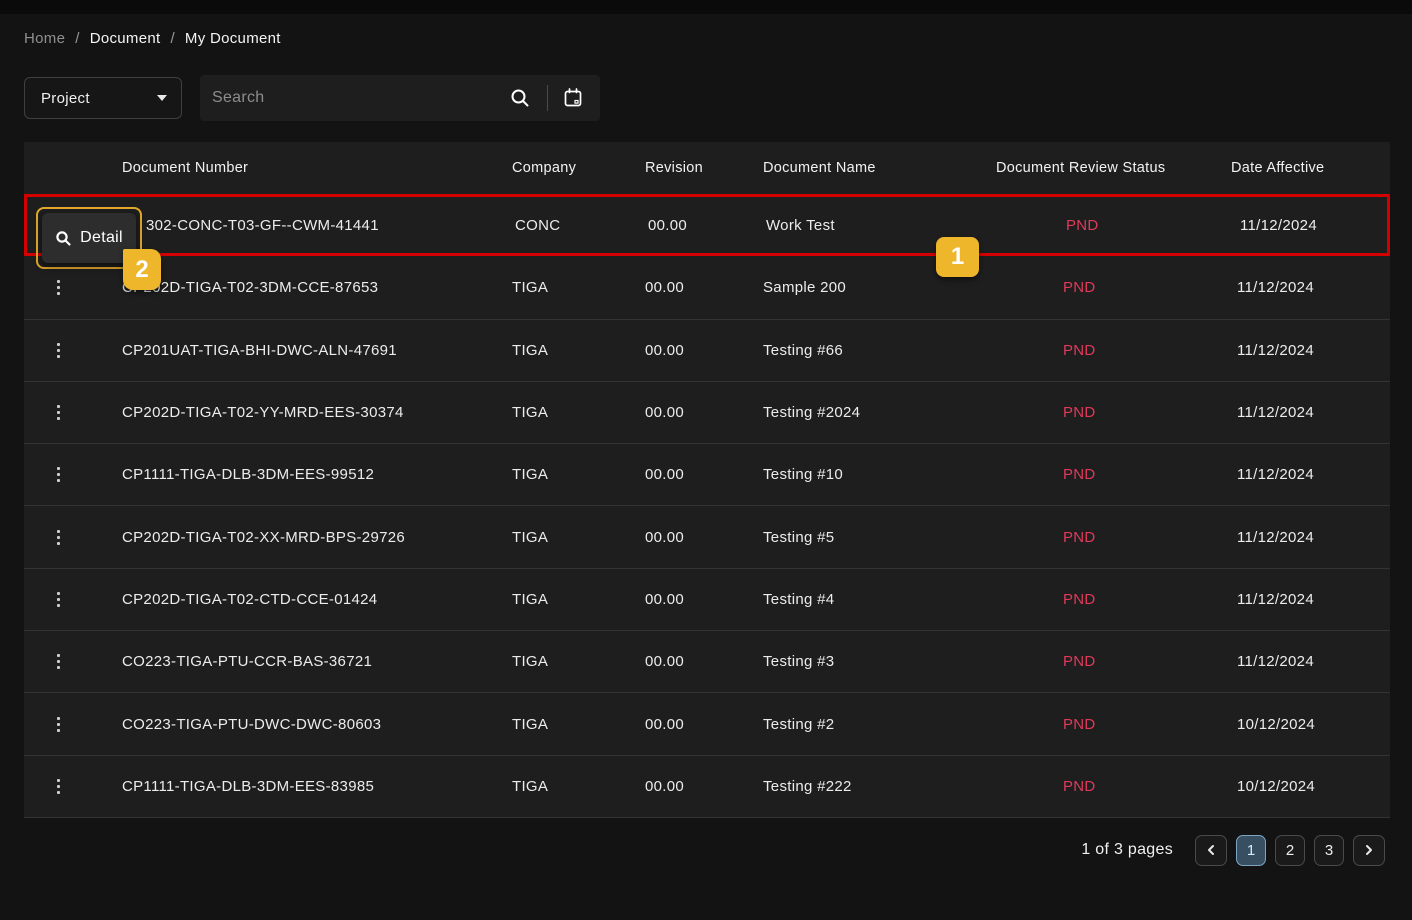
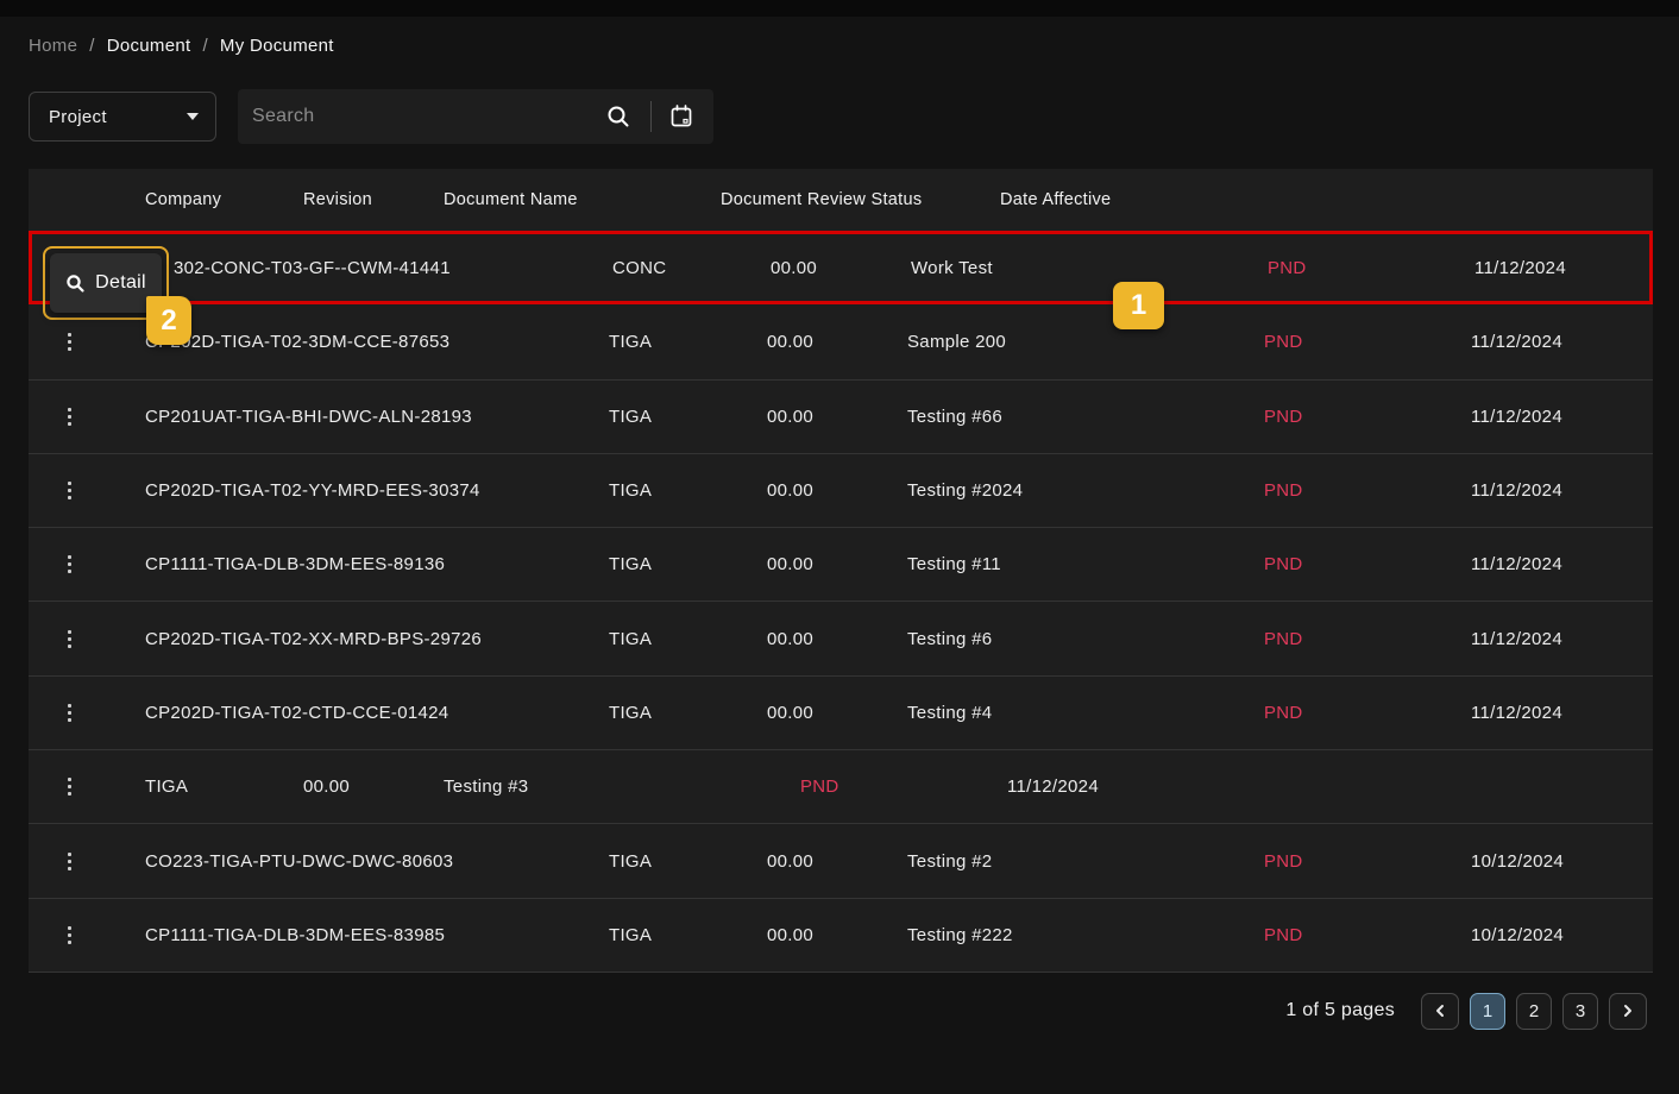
  Home
  /
  Document
  /
  My Document
  Project
  Search
- Document Number
  Company
  Revision
  Document Name
  Document Review Status
  Date Affective
  302-CONC-T03-GF--CWM-41441
  CONC
  00.00
  Work Test
  PND
  11/12/2024
  2D-TIGA-T02-3DM-CCE-87653
  TIGA
  00.00
  Sample 200
  PND
  11/12/2024
- CP201UAT-TIGA-BHI-DWC-ALN-47691
+ CP201UAT-TIGA-BHI-DWC-ALN-28193
  TIGA
  00.00
  Testing #66
  PND
  11/12/2024
  CP202D-TIGA-T02-YY-MRD-EES-30374
  TIGA
  00.00
  Testing #2024
  PND
  11/12/2024
- CP1111-TIGA-DLB-3DM-EES-99512
+ CP1111-TIGA-DLB-3DM-EES-89136
  TIGA
  00.00
- Testing #10
+ Testing #11
  PND
  11/12/2024
  CP202D-TIGA-T02-XX-MRD-BPS-29726
  TIGA
  00.00
- Testing #5
+ Testing #6
  PND
  11/12/2024
  CP202D-TIGA-T02-CTD-CCE-01424
  TIGA
  00.00
  Testing #4
  PND
  11/12/2024
- CO223-TIGA-PTU-CCR-BAS-36721
  TIGA
  00.00
  Testing #3
  PND
  11/12/2024
  CO223-TIGA-PTU-DWC-DWC-80603
  TIGA
  00.00
  Testing #2
  PND
  10/12/2024
  CP1111-TIGA-DLB-3DM-EES-83985
  TIGA
  00.00
  Testing #222
  PND
  10/12/2024
  Detail
  1
  2
- 1 of 3 pages
+ 1 of 5 pages
  1
  2
  3
